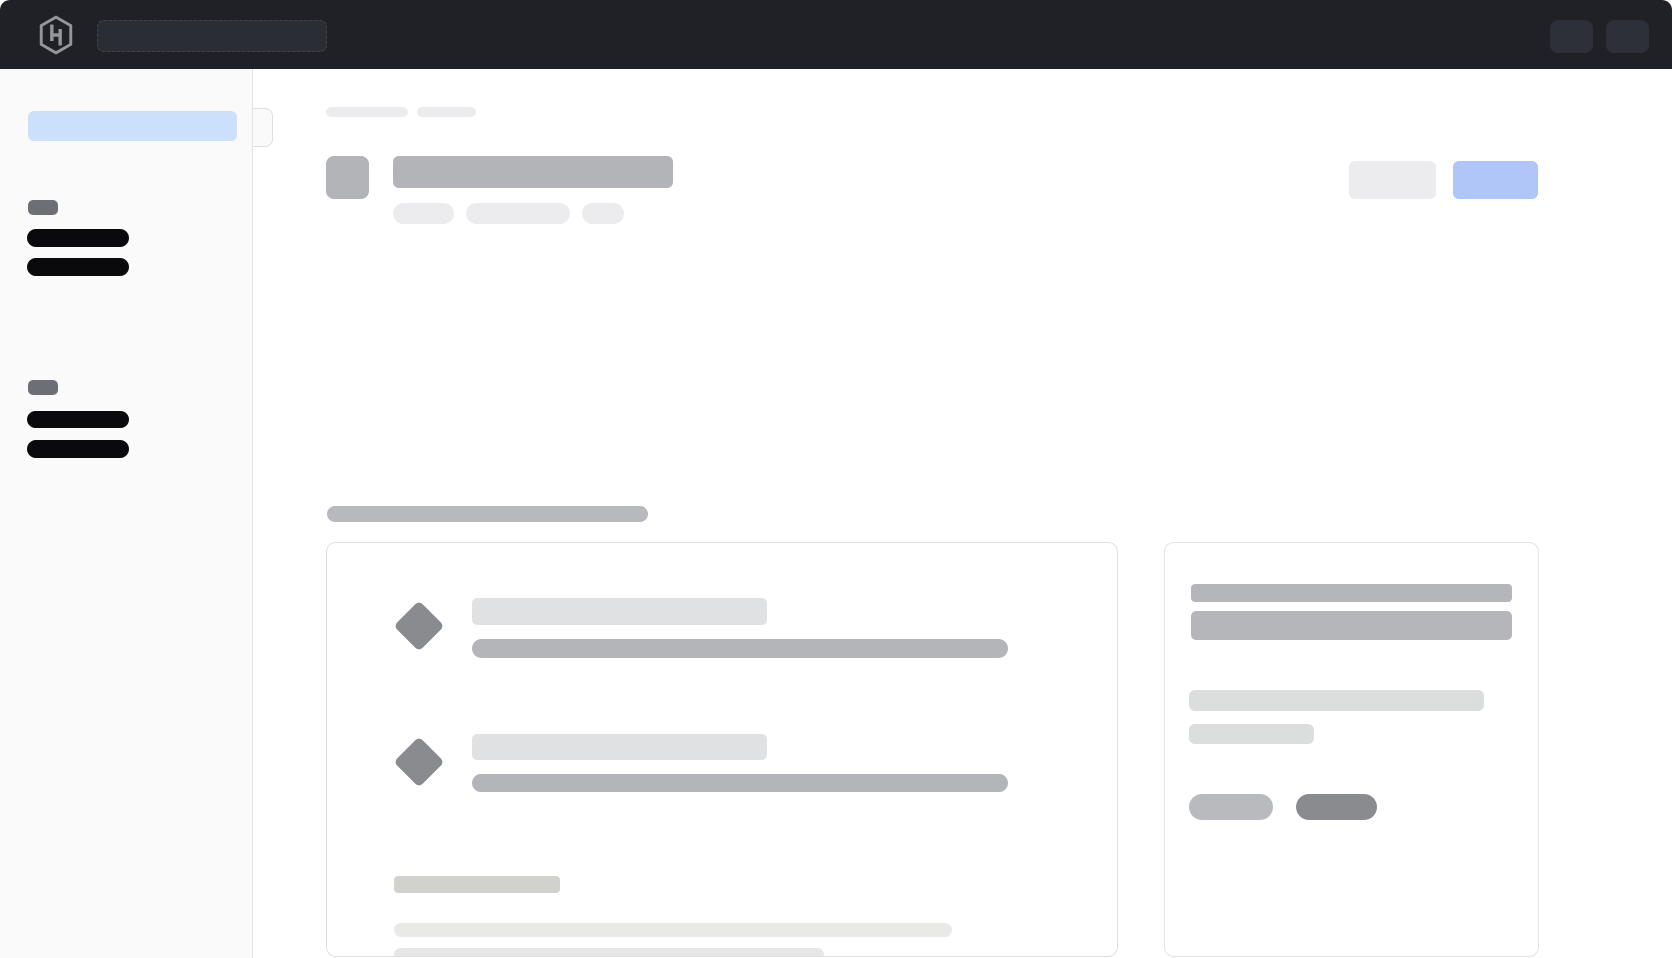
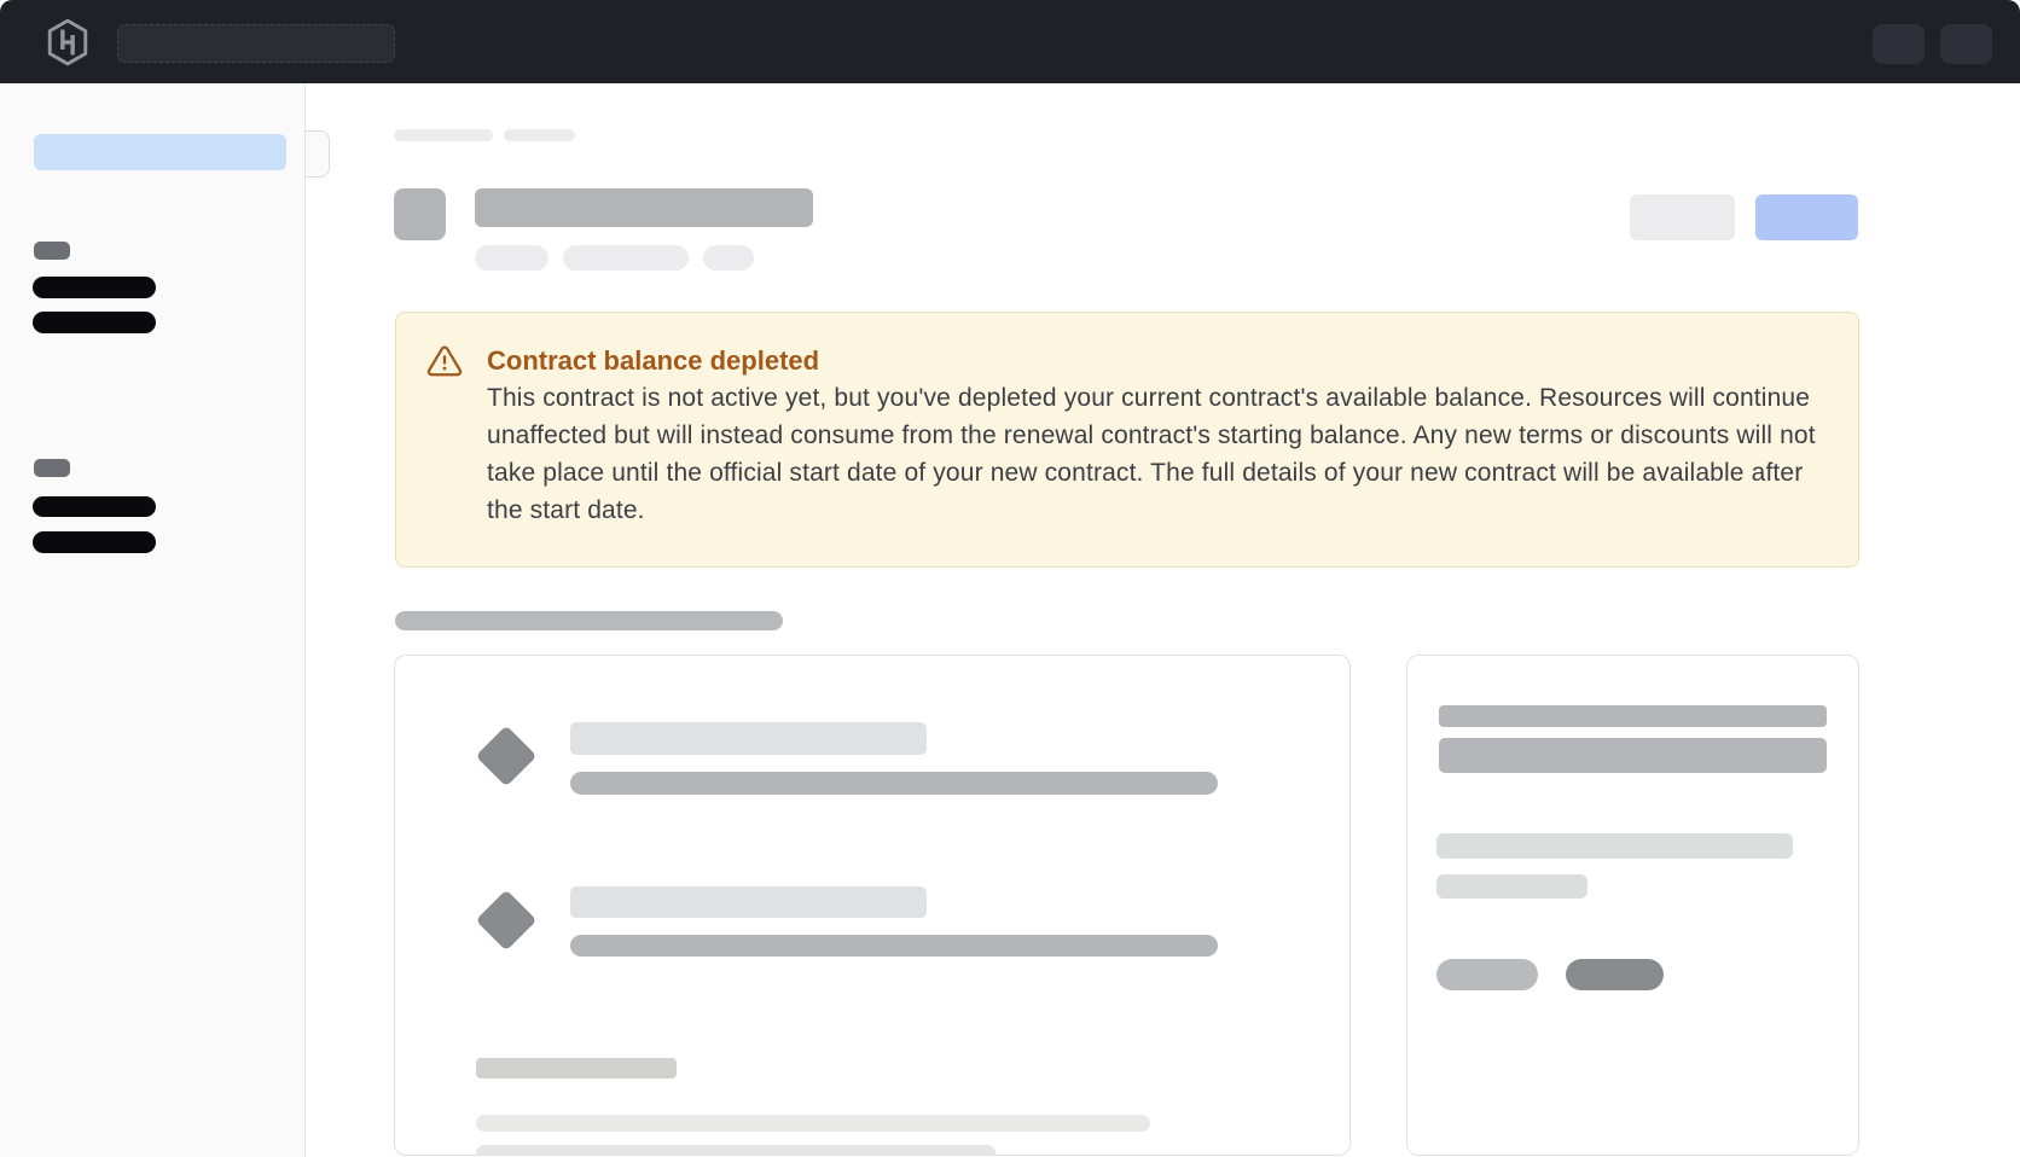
+ Contract balance depleted
+ This contract is not active yet, but you've depleted your current contract's available balance. Resources will continue unaffected but will instead consume from the renewal contract's starting balance. Any new terms or discounts will not take place until the official start date of your new contract. The full details of your new contract will be available after the start date.
